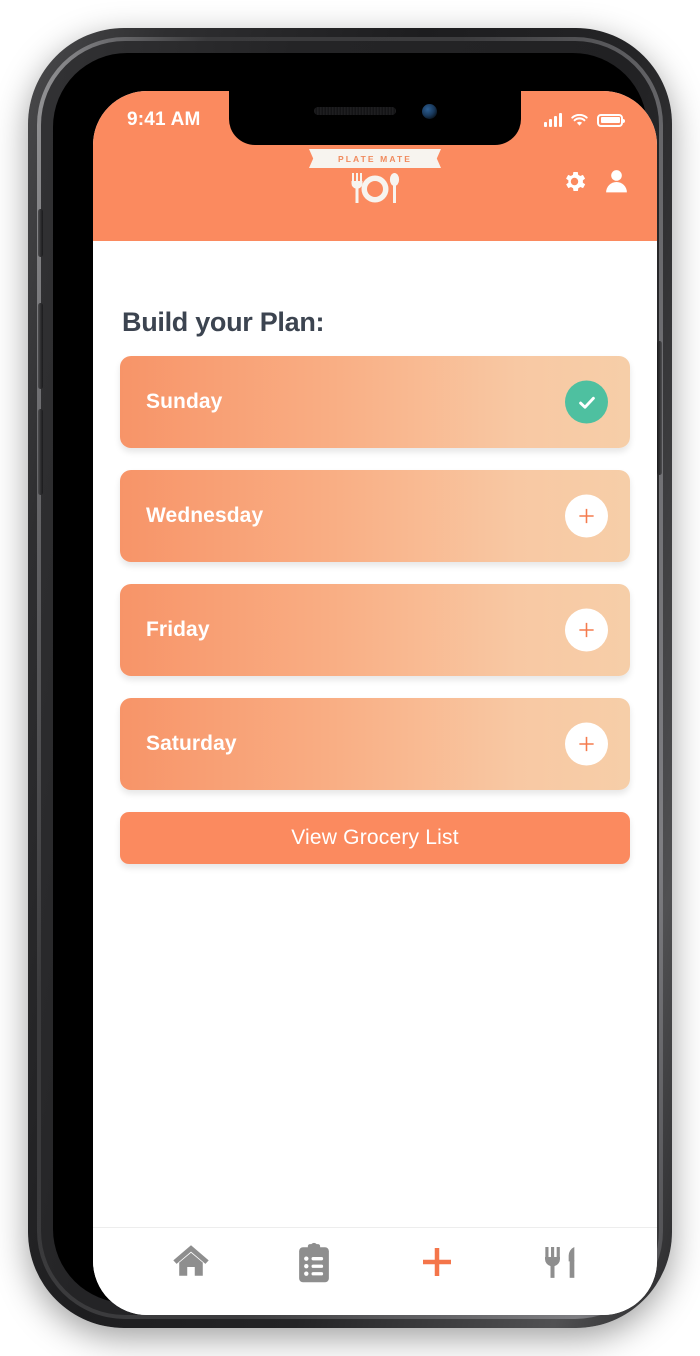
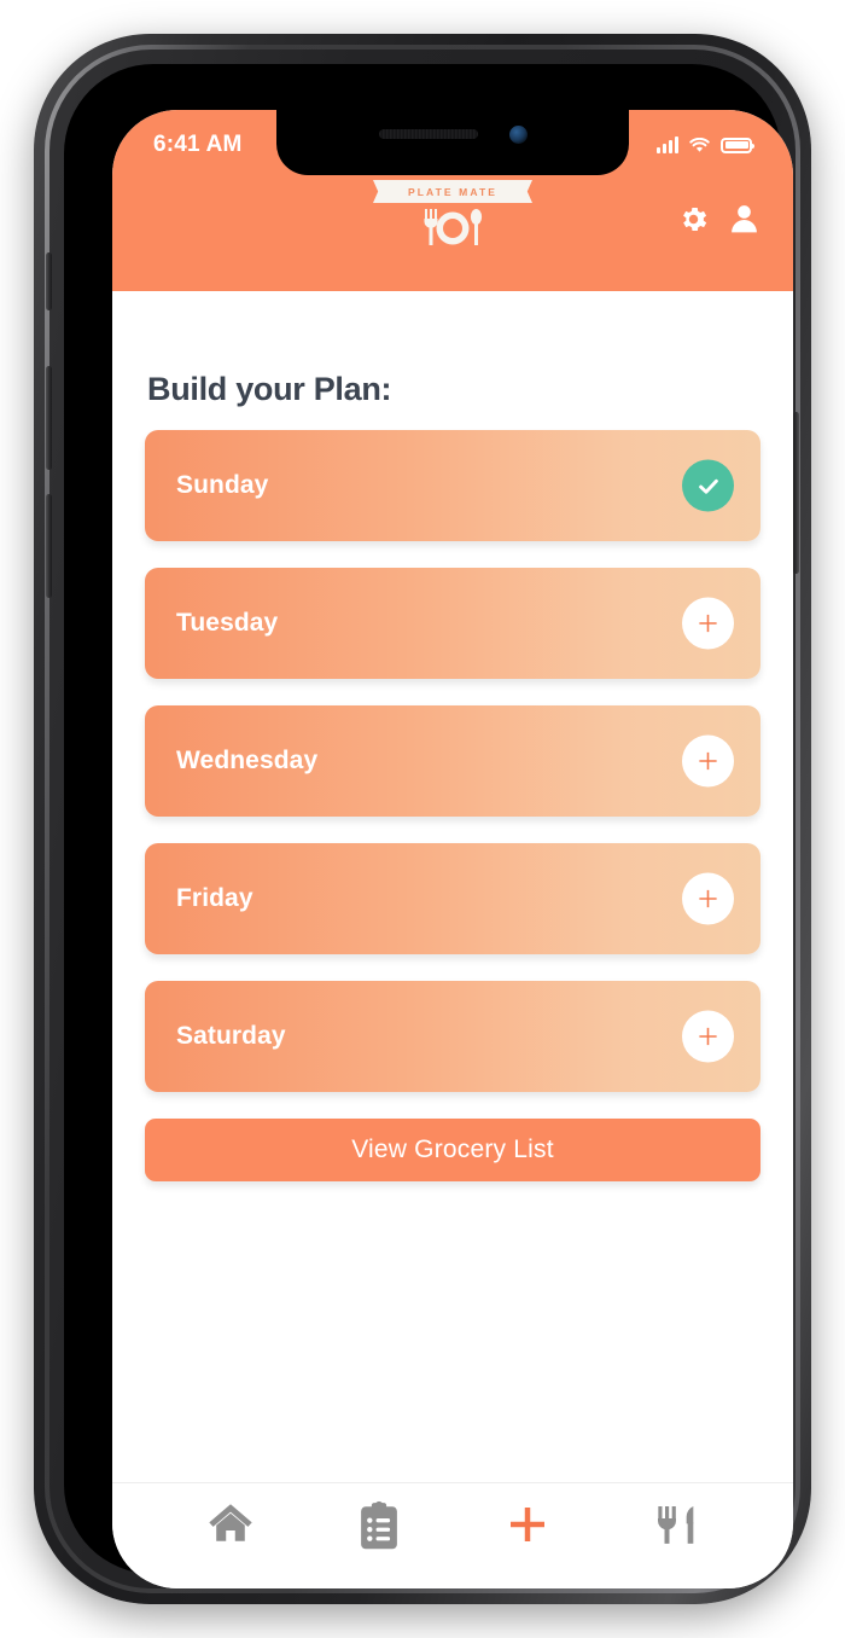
- 9:41 AM
+ 6:41 AM
  PLATE MATE
  Build your Plan:
  Sunday
+ Tuesday
  Wednesday
  Friday
  Saturday
  View Grocery List
